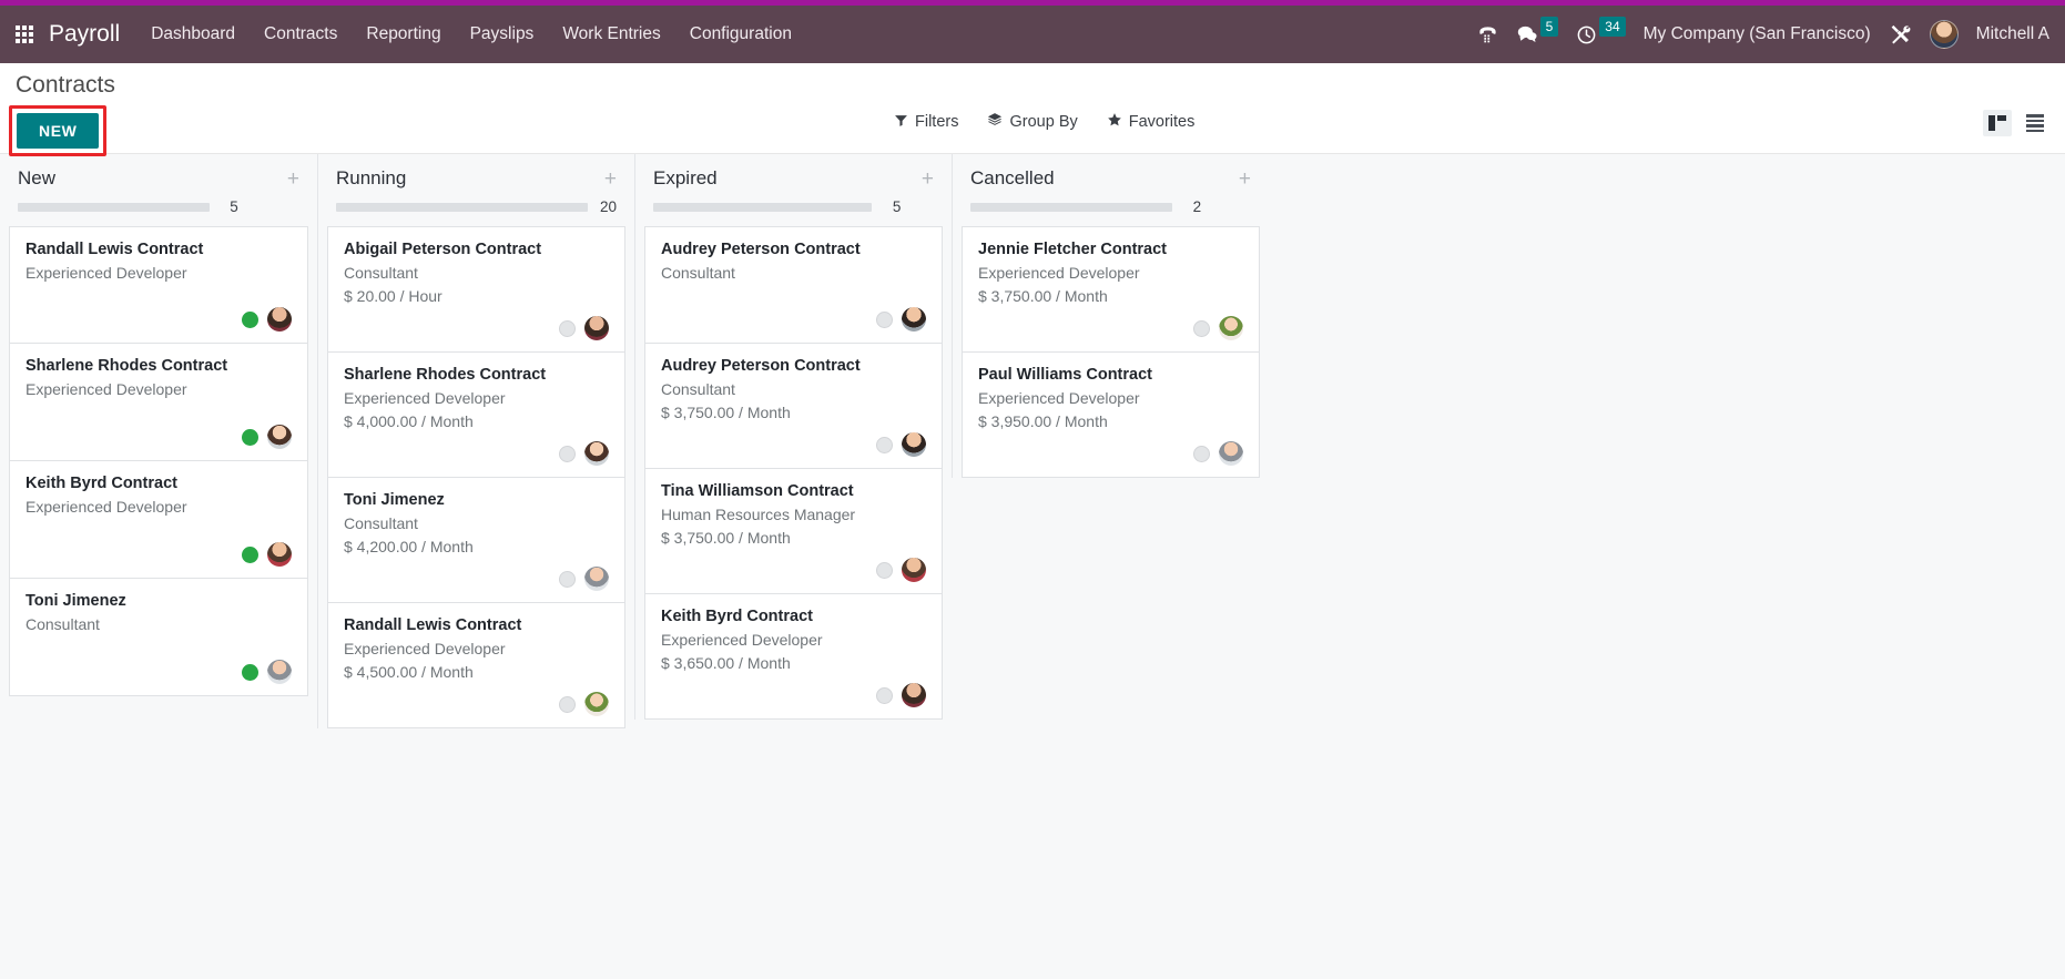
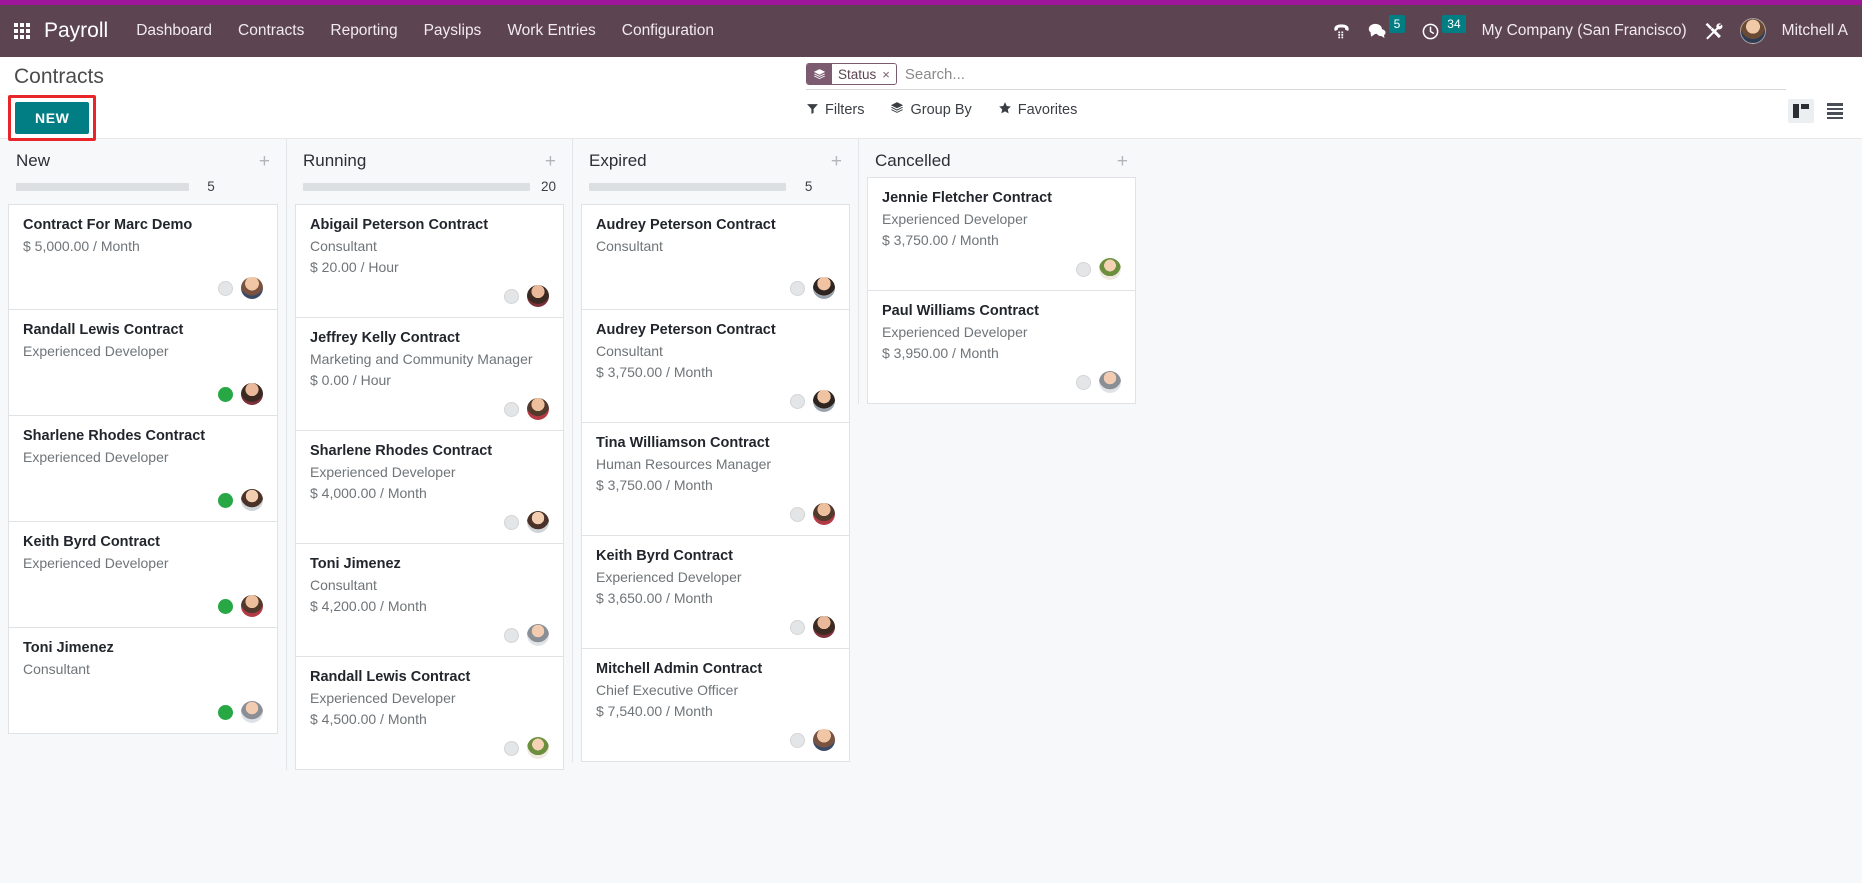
  Payroll
  Dashboard
  Contracts
  Reporting
  Payslips
  Work Entries
  Configuration
  5
  34
  My Company (San Francisco)
  Mitchell A
  Contracts
  NEW
+ Status
+ ×
+ Search...
  Filters
  Group By
  Favorites
  New
  +
  5
+ Contract For Marc Demo
+ $ 5,000.00 / Month
  Randall Lewis Contract
  Experienced Developer
  Sharlene Rhodes Contract
  Experienced Developer
  Keith Byrd Contract
  Experienced Developer
  Toni Jimenez
  Consultant
  Running
  +
  20
  Abigail Peterson Contract
  Consultant
  $ 20.00 / Hour
+ Jeffrey Kelly Contract
+ Marketing and Community Manager
+ $ 0.00 / Hour
  Sharlene Rhodes Contract
  Experienced Developer
  $ 4,000.00 / Month
  Toni Jimenez
  Consultant
  $ 4,200.00 / Month
  Randall Lewis Contract
  Experienced Developer
  $ 4,500.00 / Month
  Expired
  +
  5
  Audrey Peterson Contract
  Consultant
  Audrey Peterson Contract
  Consultant
  $ 3,750.00 / Month
  Tina Williamson Contract
  Human Resources Manager
  $ 3,750.00 / Month
  Keith Byrd Contract
  Experienced Developer
  $ 3,650.00 / Month
+ Mitchell Admin Contract
+ Chief Executive Officer
+ $ 7,540.00 / Month
  Cancelled
  +
- 2
  Jennie Fletcher Contract
  Experienced Developer
  $ 3,750.00 / Month
  Paul Williams Contract
  Experienced Developer
  $ 3,950.00 / Month
